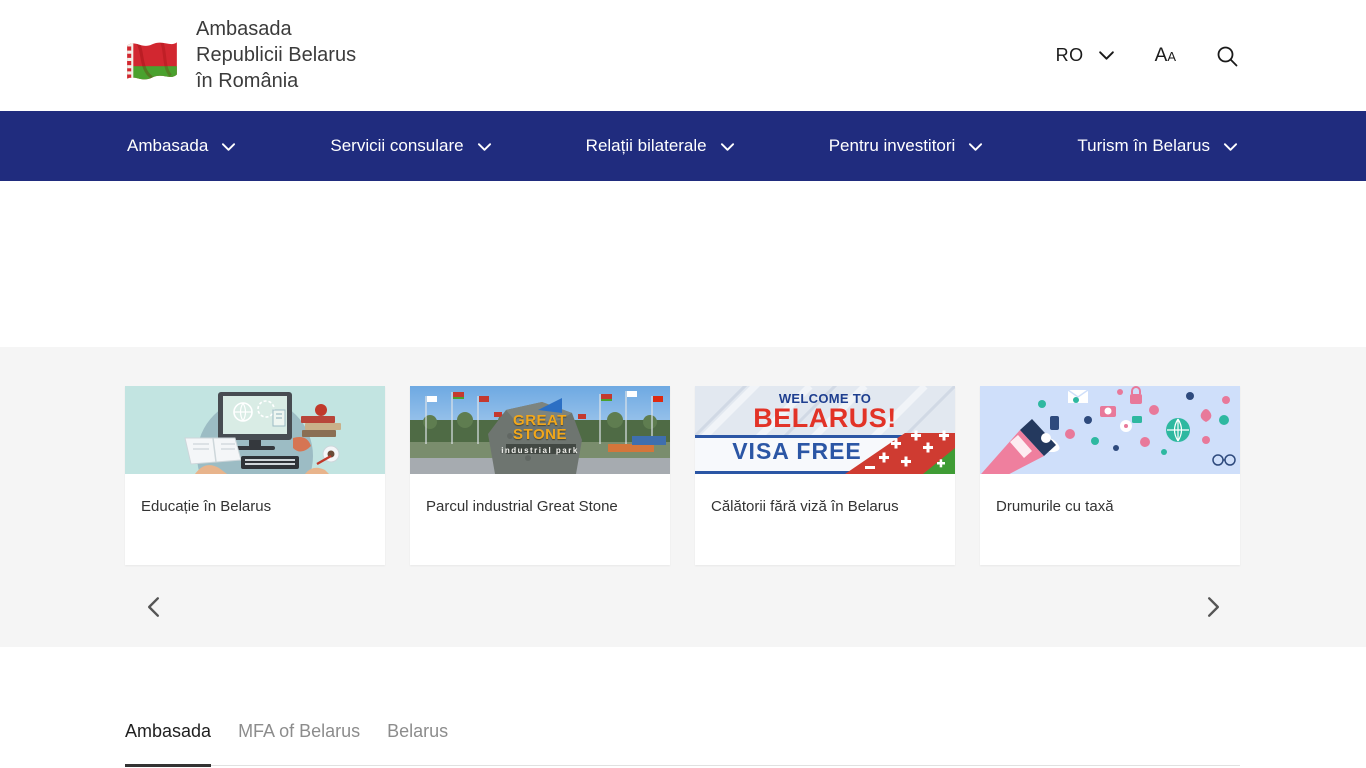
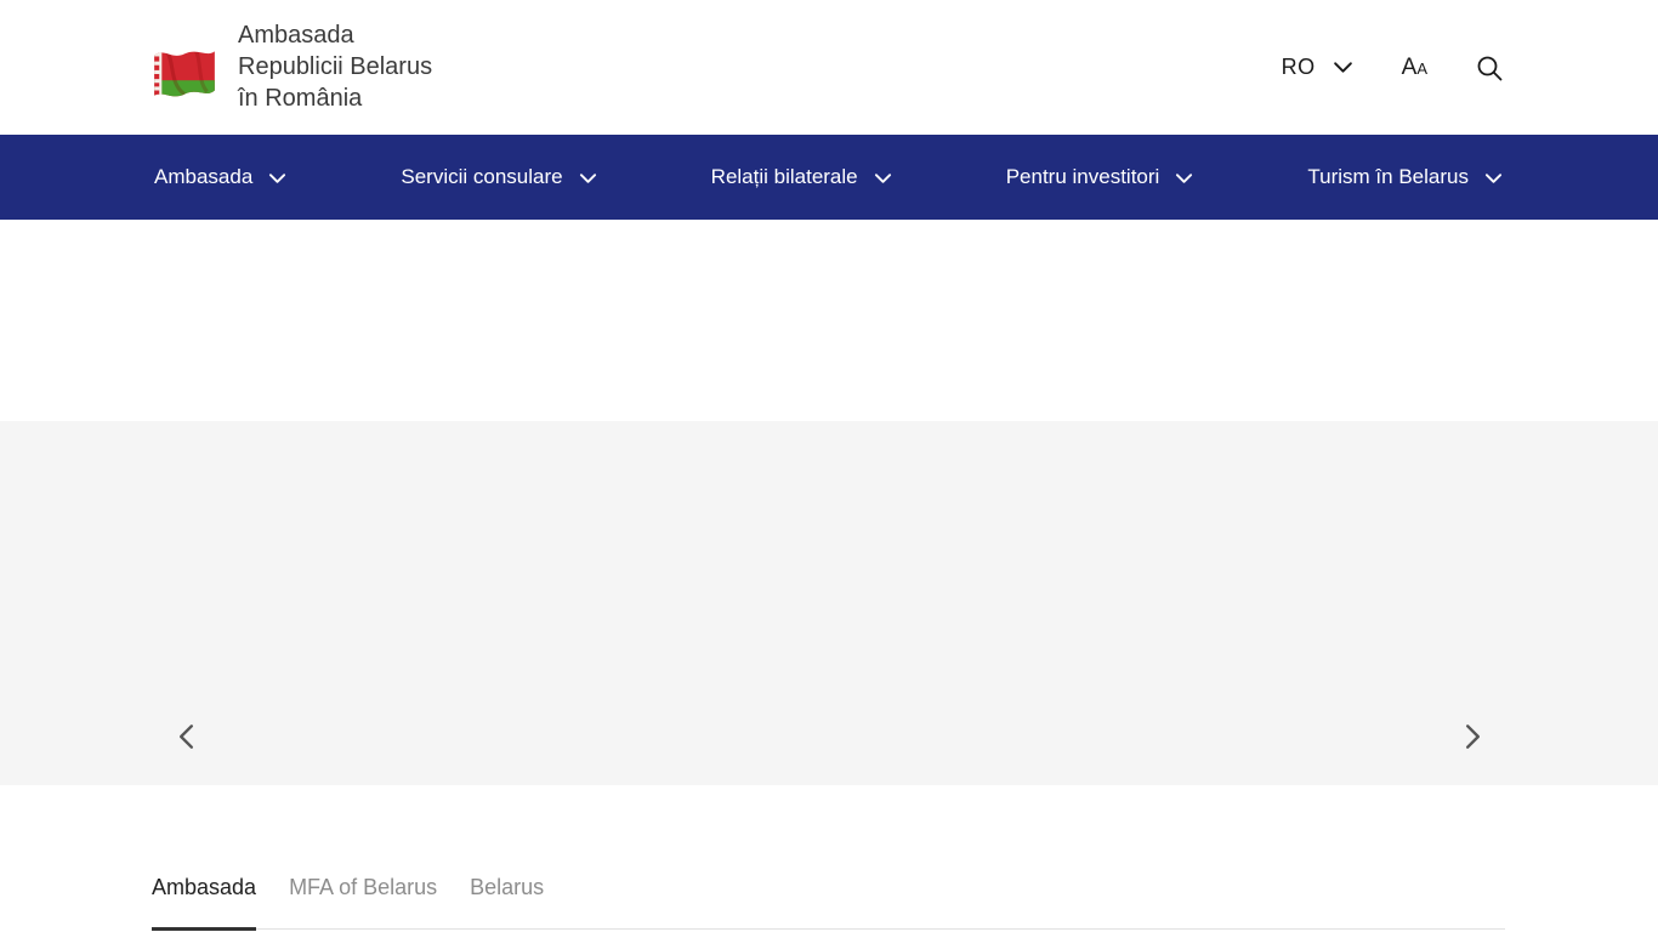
  Ambasada
  Republicii Belarus
  în România
  RO
  A
  A
  Ambasada
  Servicii consulare
  Relații bilaterale
  Pentru investitori
  Turism în Belarus
- Educație în Belarus
- GREAT
- STONE
- industrial park
- Parcul industrial Great Stone
- WELCOME TO
- BELARUS!
- VISA FREE
- Călătorii fără viză în Belarus
- Drumurile cu taxă
  Ambasada
  MFA of Belarus
  Belarus
